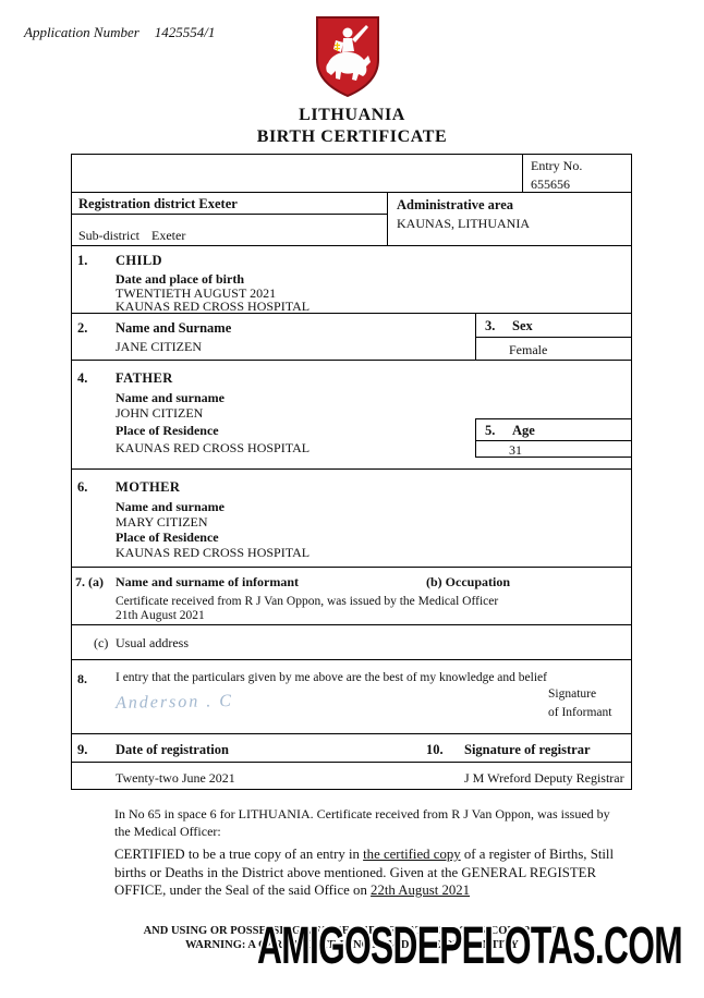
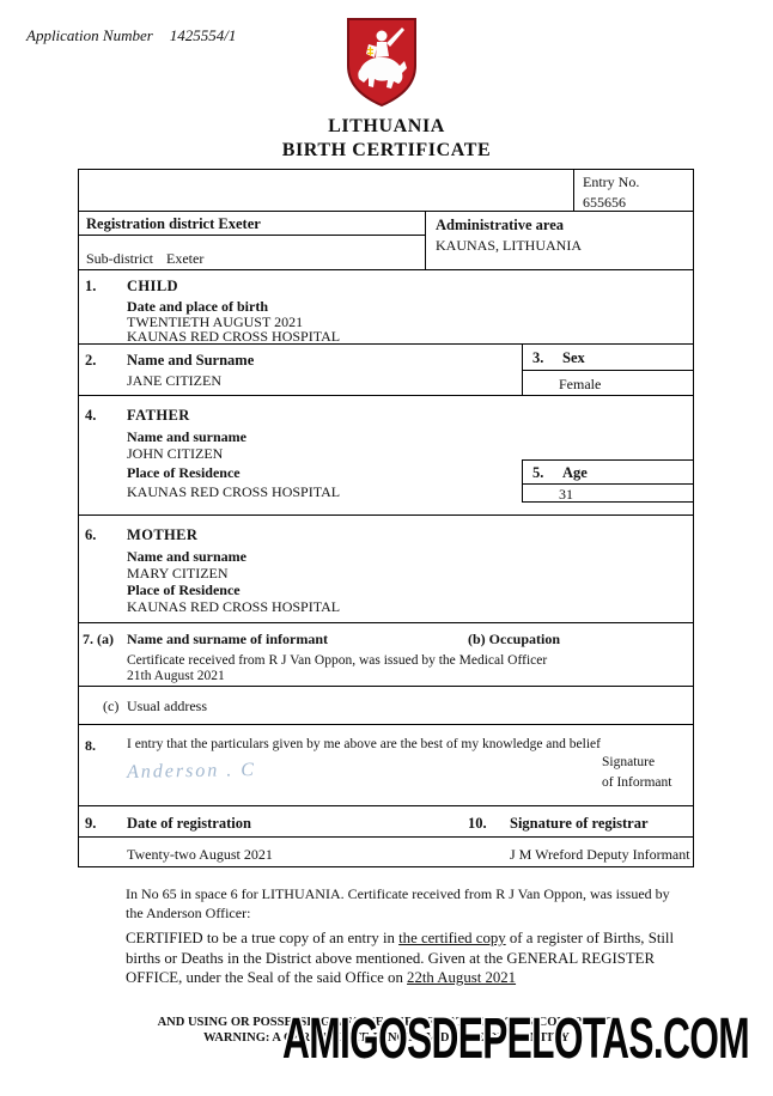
  Application Number 1425554/1
  LITHUANIA
  BIRTH CERTIFICATE
  Entry No.
  655656
  Registration district Exeter
  Sub-district Exeter
  Administrative area
  KAUNAS, LITHUANIA
  1.
  CHILD
  Date and place of birth
  TWENTIETH AUGUST 2021
  KAUNAS RED CROSS HOSPITAL
  2.
  Name and Surname
  JANE CITIZEN
  3.
  Sex
  Female
  4.
  FATHER
  Name and surname
  JOHN CITIZEN
  Place of Residence
  KAUNAS RED CROSS HOSPITAL
  5.
  Age
  31
  6.
  MOTHER
  Name and surname
  MARY CITIZEN
  Place of Residence
  KAUNAS RED CROSS HOSPITAL
  7. (a)
  Name and surname of informant
  (b) Occupation
  Certificate received from R J Van Oppon, was issued by the Medical Officer
  21th August 2021
  (c)
  Usual address
  8.
  I entry that the particulars given by me above are the best of my knowledge and belief
  Anderson . C
  Signature
  of Informant
  9.
  Date of registration
  10.
  Signature of registrar
- Twenty-two June 2021
+ Twenty-two August 2021
- J M Wreford Deputy Registrar
+ J M Wreford Deputy Informant
- In No 65 in space 6 for LITHUANIA. Certificate received from R J Van Oppon, was issued by the Medical Officer:
+ In No 65 in space 6 for LITHUANIA. Certificate received from R J Van Oppon, was issued by the Anderson Officer:
  CERTIFIED to be a true copy of an entry in the certified copy of a register of Births, Still births or Deaths in the District above mentioned. Given at the GENERAL REGISTER OFFICE, under the Seal of the said Office on 22th August 2021
  AND USING OR POSSESSING A FALSE CERTIFICATE ©CROWN COPYRIGHT
  WARNING: A CERTIFICATE IS NOT EVIDENCE OF IDENTITY
  AMIGOSDEPELOTAS.COM
